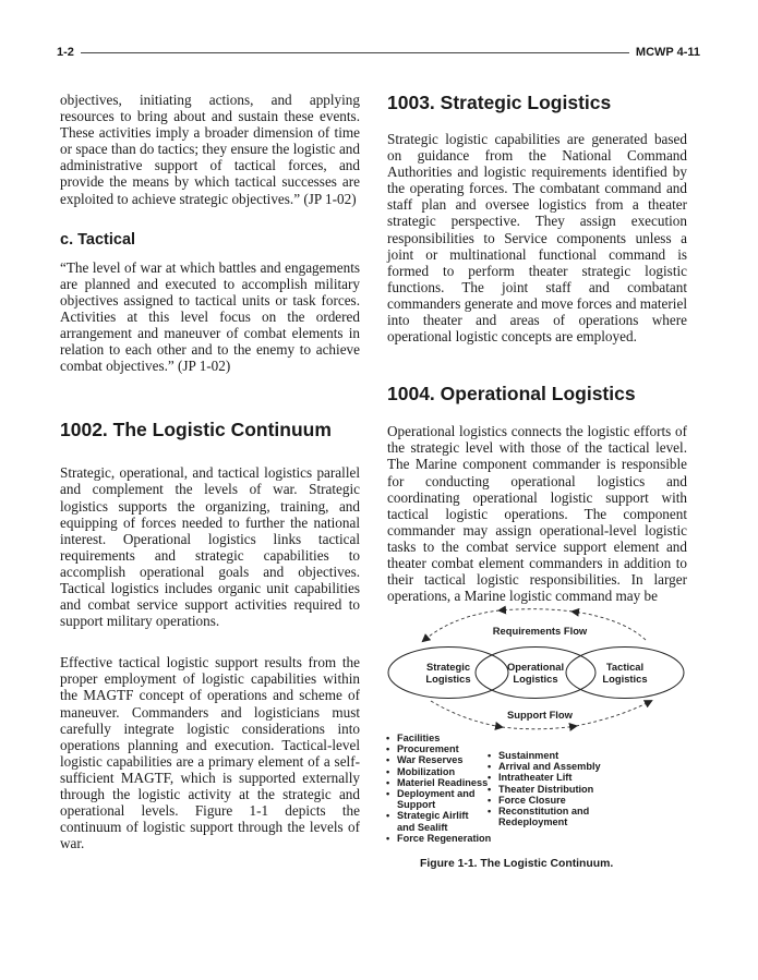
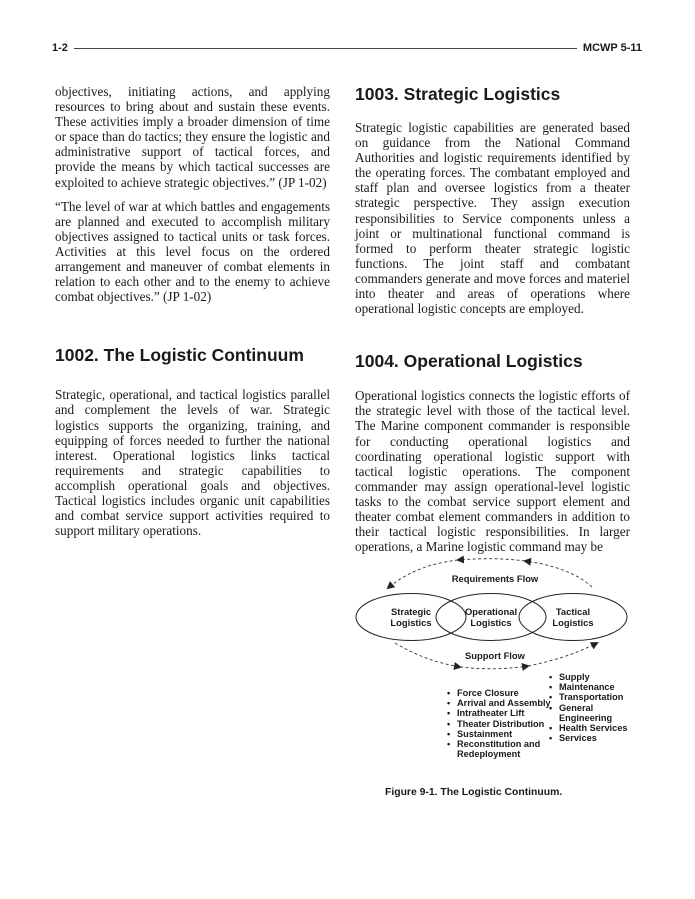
  1-2
- MCWP 4-11
+ MCWP 5-11
  objectives, initiating actions, and applying resources to bring about and sustain these events. These activities imply a broader dimension of time or space than do tactics; they ensure the logistic and administrative support of tactical forces, and provide the means by which tactical successes are exploited to achieve strategic objectives.” (JP 1-02)
- c. Tactical
  “The level of war at which battles and engagements are planned and executed to accomplish military objectives assigned to tactical units or task forces. Activities at this level focus on the ordered arrangement and maneuver of combat elements in relation to each other and to the enemy to achieve combat objectives.” (JP 1-02)
  1002. The Logistic Continuum
  Strategic, operational, and tactical logistics parallel and complement the levels of war. Strategic logistics supports the organizing, training, and equipping of forces needed to further the national interest. Operational logistics links tactical requirements and strategic capabilities to accomplish operational goals and objectives. Tactical logistics includes organic unit capabilities and combat service support activities required to support military operations.
- Effective tactical logistic support results from the proper employment of logistic capabilities within the MAGTF concept of operations and scheme of maneuver. Commanders and logisticians must carefully integrate logistic considerations into operations planning and execution. Tactical-level logistic capabilities are a primary element of a self-sufficient MAGTF, which is supported externally through the logistic activity at the strategic and operational levels. Figure 1-1 depicts the continuum of logistic support through the levels of war.
  1003. Strategic Logistics
- Strategic logistic capabilities are generated based on guidance from the National Command Authorities and logistic requirements identified by the operating forces. The combatant command and staff plan and oversee logistics from a theater strategic perspective. They assign execution responsibilities to Service components unless a joint or multinational functional command is formed to perform theater strategic logistic functions. The joint staff and combatant commanders generate and move forces and materiel into theater and areas of operations where operational logistic concepts are employed.
+ Strategic logistic capabilities are generated based on guidance from the National Command Authorities and logistic requirements identified by the operating forces. The combatant employed and staff plan and oversee logistics from a theater strategic perspective. They assign execution responsibilities to Service components unless a joint or multinational functional command is formed to perform theater strategic logistic functions. The joint staff and combatant commanders generate and move forces and materiel into theater and areas of operations where operational logistic concepts are employed.
  1004. Operational Logistics
  Operational logistics connects the logistic efforts of the strategic level with those of the tactical level. The Marine component commander is responsible for conducting operational logistics and coordinating operational logistic support with tactical logistic operations. The component commander may assign operational-level logistic tasks to the combat service support element and theater combat element commanders in addition to their tactical logistic responsibilities. In larger operations, a Marine logistic command may be
  Requirements Flow
  Support Flow
  Strategic
  Logistics
  Operational
  Logistics
  Tactical
  Logistics
- Facilities
- Procurement
- War Reserves
- Mobilization
- Materiel Readiness
- Deployment and
- Support
- Strategic Airlift
- and Sealift
- Force Regeneration
- Sustainment
+ Force Closure
  Arrival and Assembly
  Intratheater Lift
  Theater Distribution
- Force Closure
+ Sustainment
  Reconstitution and
  Redeployment
+ Supply
+ Maintenance
+ Transportation
+ General
+ Engineering
+ Health Services
+ Services
- Figure 1-1. The Logistic Continuum.
+ Figure 9-1. The Logistic Continuum.
